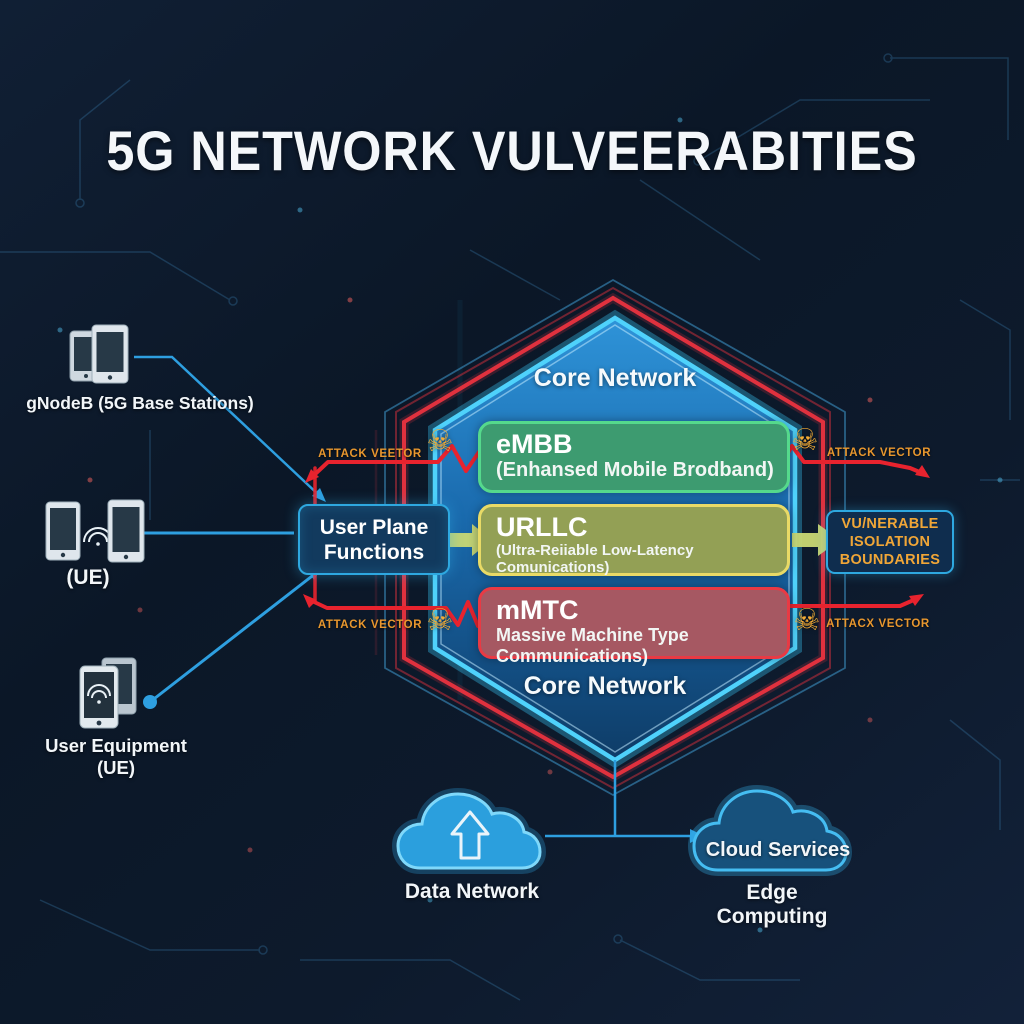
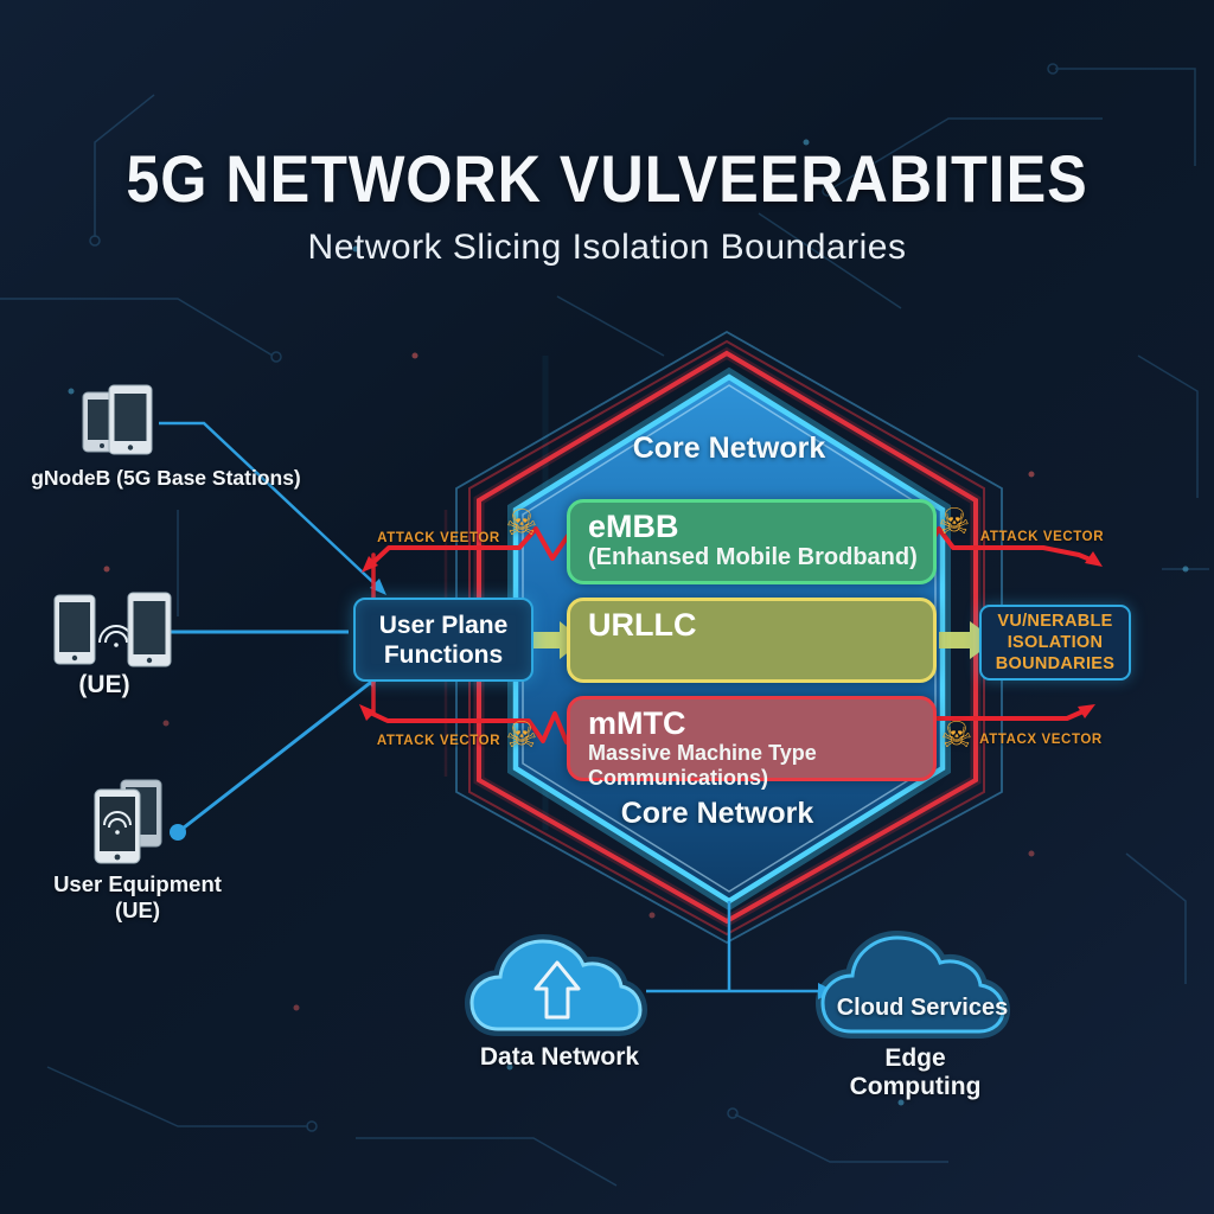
  5G NETWORK VULVEERABITIES
+ Network Slicing Isolation Boundaries
  gNodeB (5G Base Stations)
  (UE)
  User Equipment (UE)
  User Plane
  Functions
  Core Network
  Core Network
  eMBB
  (Enhansed Mobile Brodband)
  URLLC
- (Ultra-Reiiable Low-Latency Comunications)
  mMTC
  Massive Machine Type Communications)
  ATTACK VEETOR
  ATTACK VECTOR
  ATTACK VECTOR
  ATTACX VECTOR
  ☠
  ☠
  ☠
  ☠
  VU/NERABLE
  ISOLATION
  BOUNDARIES
  Cloud Services
  Data Network
  Edge Computing
